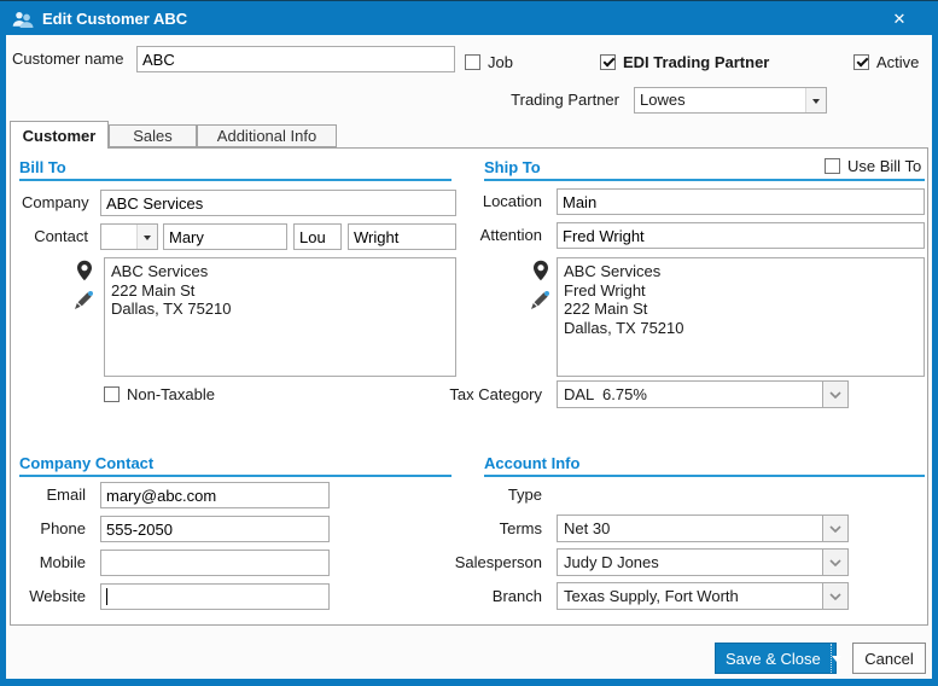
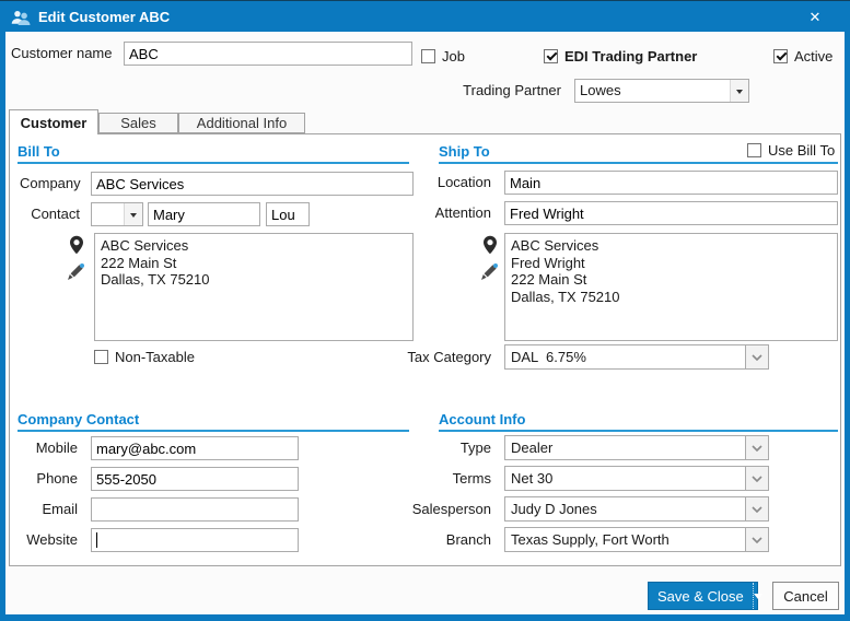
  Edit Customer ABC
  ✕
  Customer name
  ABC
  Job
  EDI Trading Partner
  Active
  Trading Partner
  Lowes
  Customer
  Sales
  Additional Info
  Bill To
  Company
  ABC Services
  Contact
  Mary
  Lou
- Wright
  ABC Services
  222 Main St
  Dallas, TX 75210
  Non-Taxable
  Ship To
  Use Bill To
  Location
  Main
  Attention
  Fred Wright
  ABC Services
  Fred Wright
  222 Main St
  Dallas, TX 75210
  Tax Category
  DAL 6.75%
  Company Contact
- Email
+ Mobile
  mary@abc.com
  Phone
  555-2050
- Mobile
+ Email
  Website
  Account Info
  Type
+ Dealer
  Terms
  Net 30
  Salesperson
  Judy D Jones
  Branch
  Texas Supply, Fort Worth
  Save & Close
  Cancel
